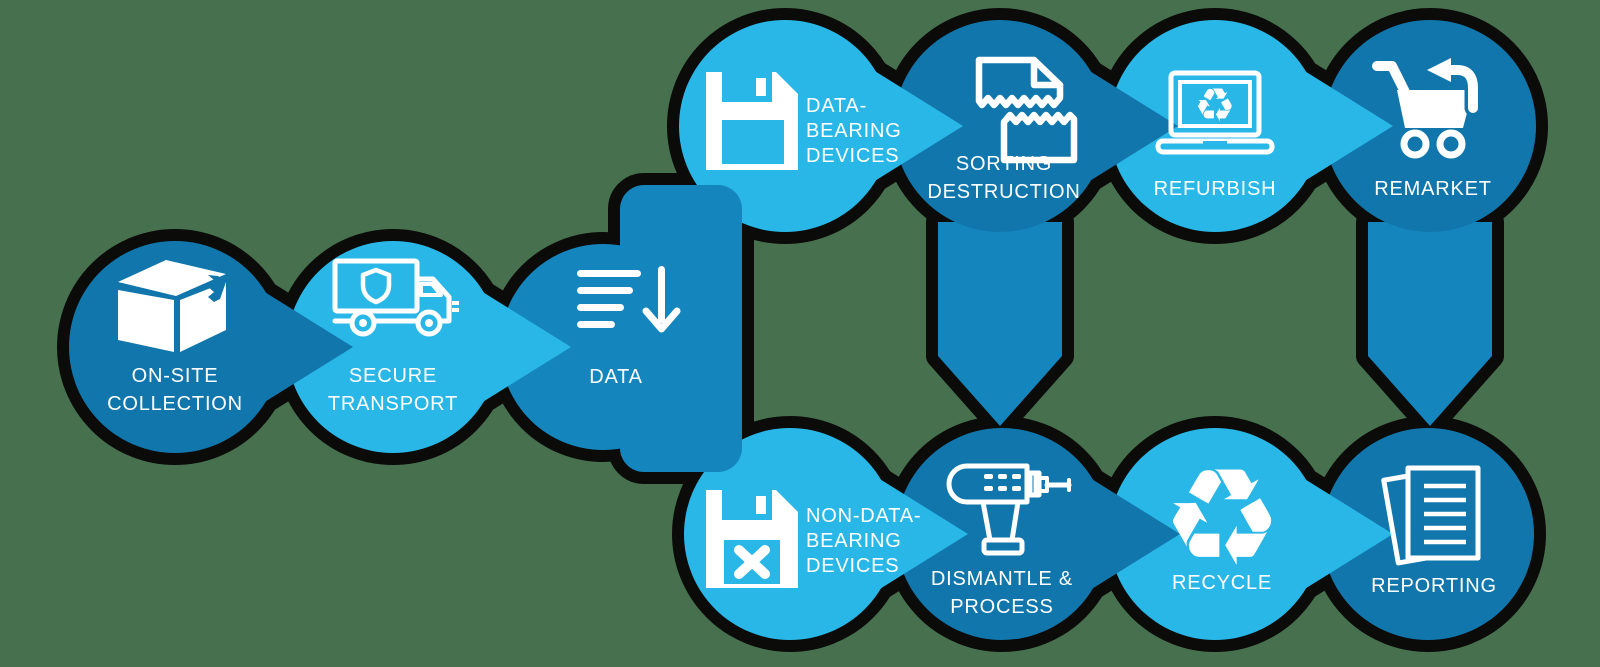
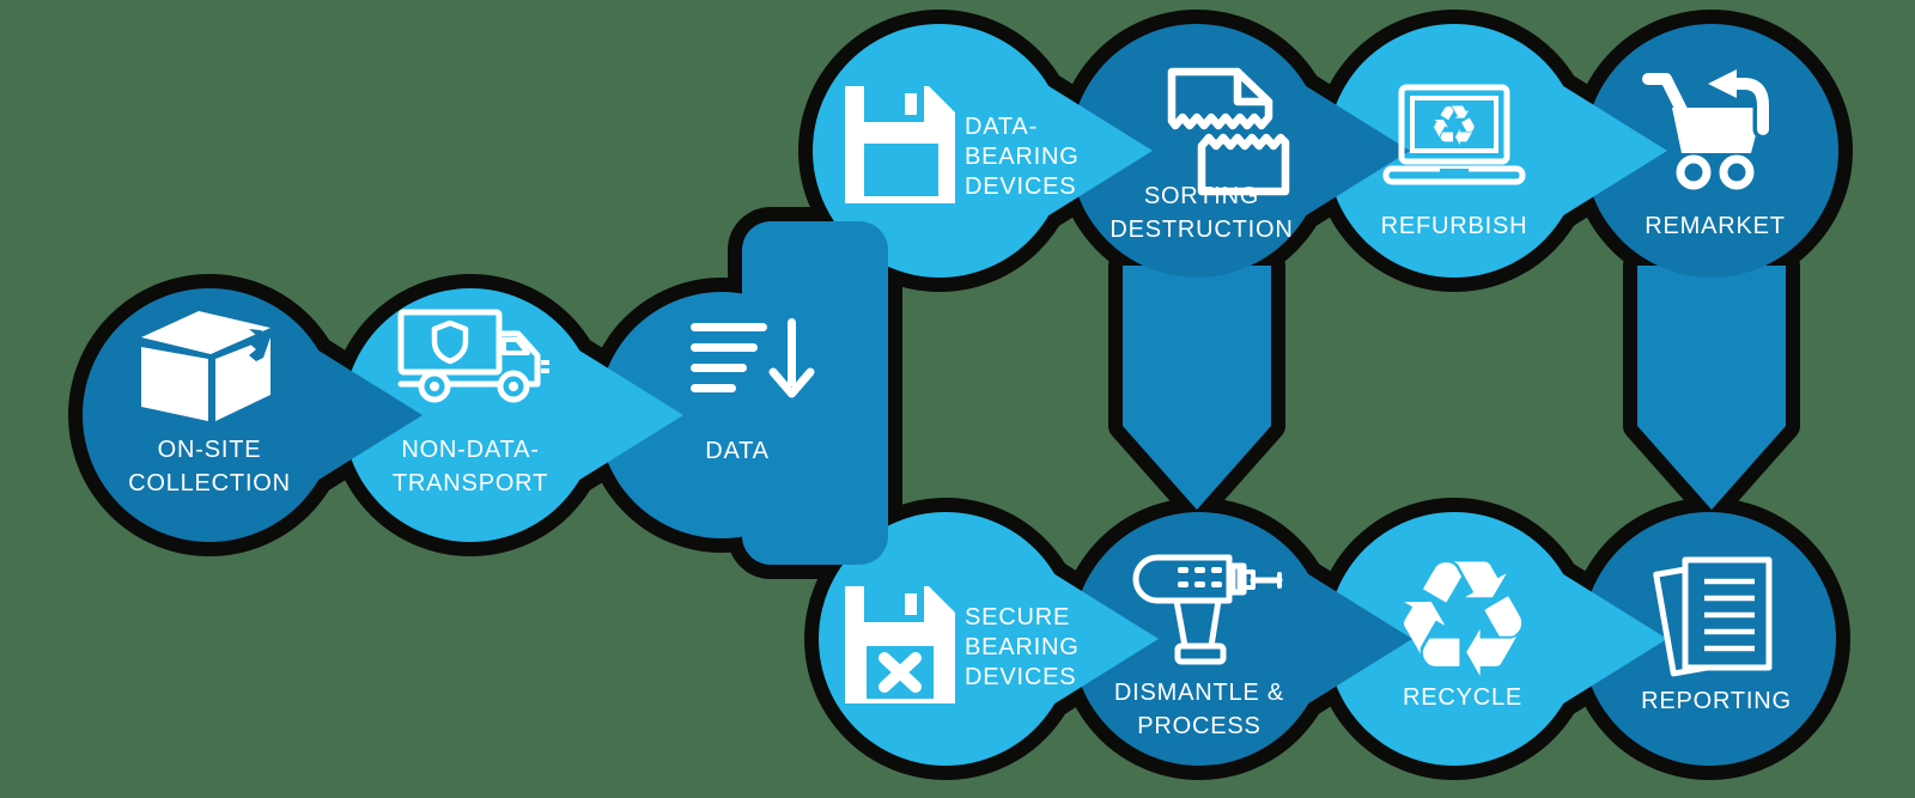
  ♻
  ♻
  ON-SITE
  COLLECTION
- SECURE
+ NON-DATA-
  TRANSPORT
  DATA
  DATA-
  BEARING
  DEVICES
  SORTING
  DESTRUCTION
  REFURBISH
  REMARKET
- NON-DATA-
+ SECURE
  BEARING
  DEVICES
  DISMANTLE &
  PROCESS
  RECYCLE
  REPORTING
